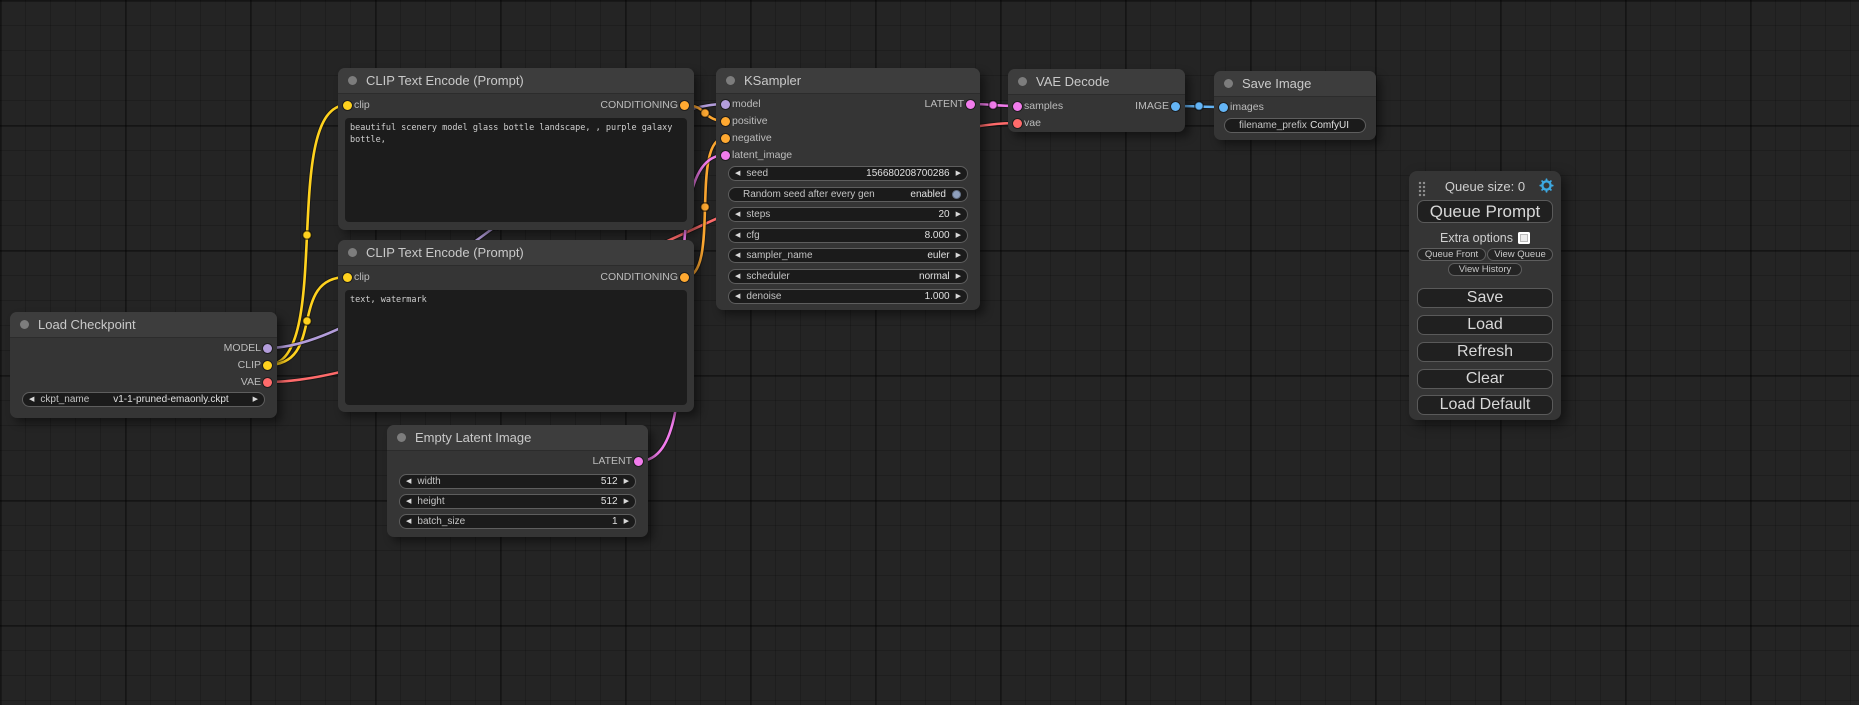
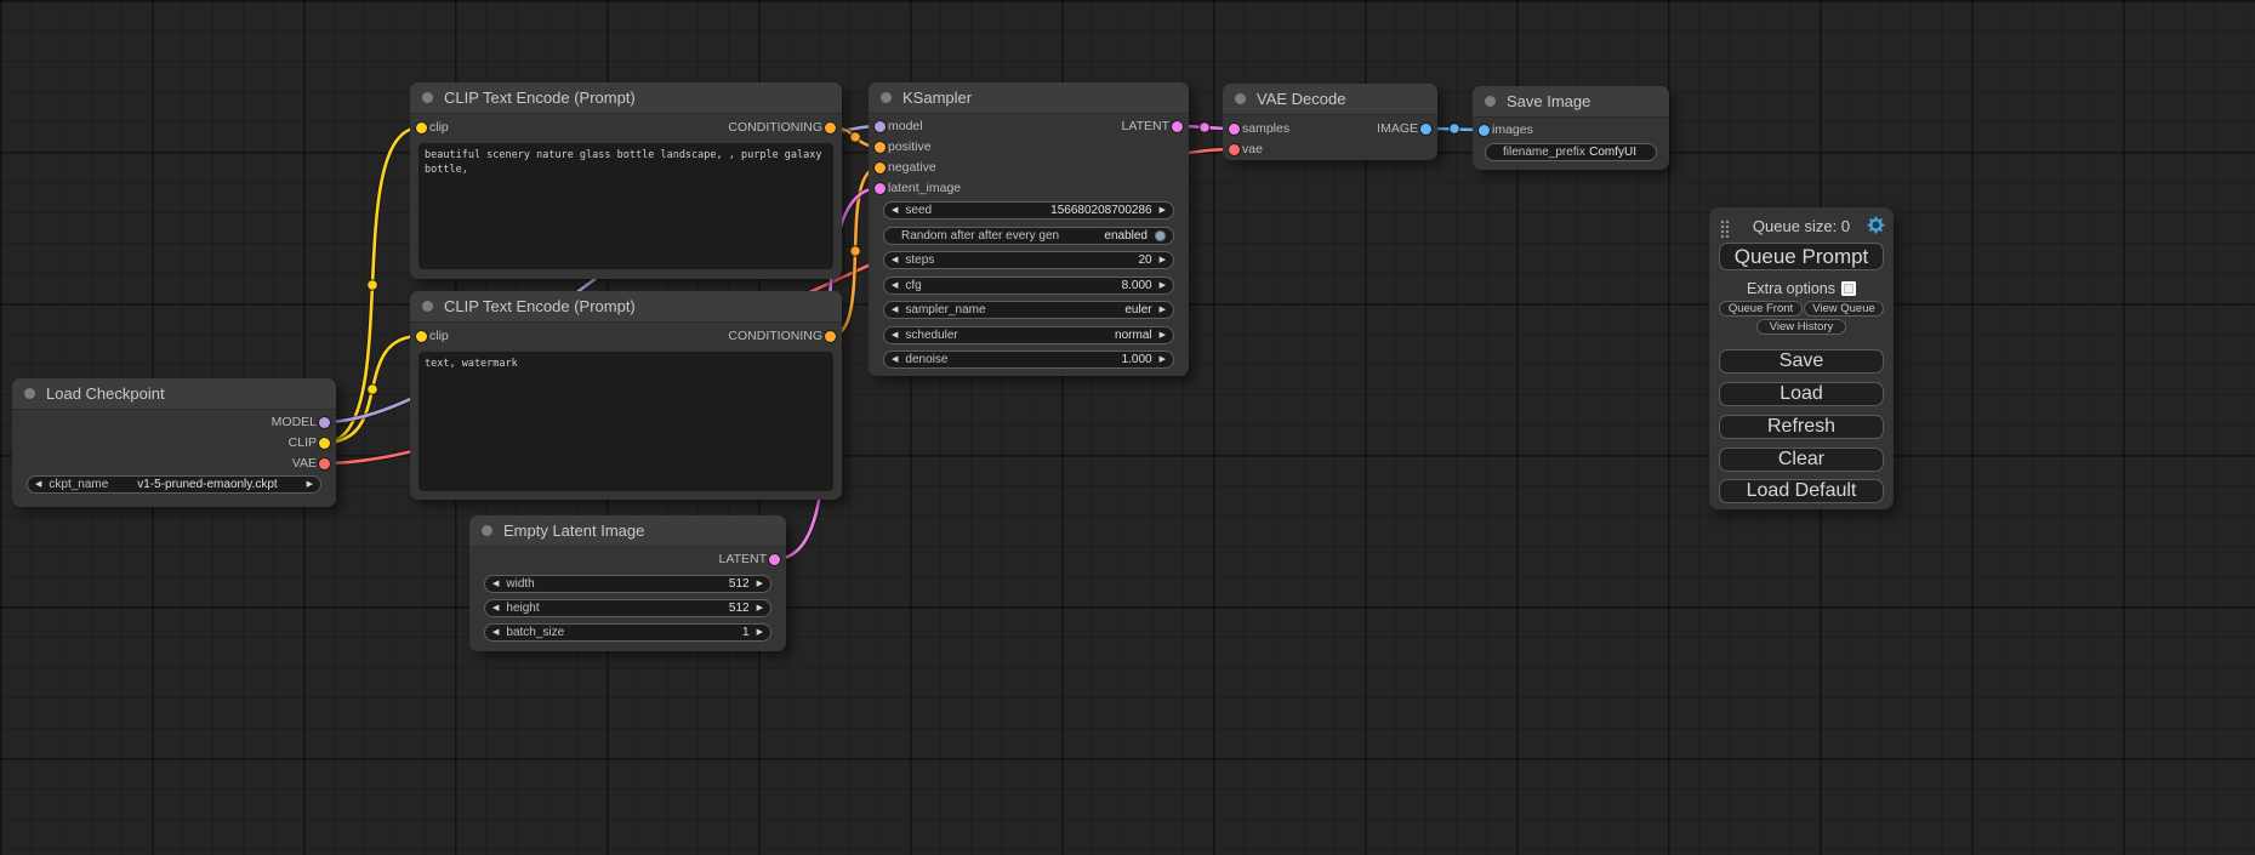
  Load Checkpoint
  MODEL
  CLIP
  VAE
  ckpt_name
- v1-1-pruned-emaonly.ckpt
+ v1-5-pruned-emaonly.ckpt
  CLIP Text Encode (Prompt)
  clip
  CONDITIONING
- beautiful scenery model glass bottle landscape, , purple galaxy bottle,
+ beautiful scenery nature glass bottle landscape, , purple galaxy bottle,
  CLIP Text Encode (Prompt)
  clip
  CONDITIONING
  text, watermark
  Empty Latent Image
  LATENT
  width
  512
  height
  512
  batch_size
  1
  KSampler
  model
  LATENT
  positive
  negative
  latent_image
  seed
  156680208700286
- Random seed after every gen
+ Random after after every gen
  enabled
  steps
  20
  cfg
  8.000
  sampler_name
  euler
  scheduler
  normal
  denoise
  1.000
  VAE Decode
  samples
  IMAGE
  vae
  Save Image
  images
  filename_prefix
  ComfyUI
  Queue size: 0
  Queue Prompt
  Extra options
  Queue Front
  View Queue
  View History
  Save
  Load
  Refresh
  Clear
  Load Default
